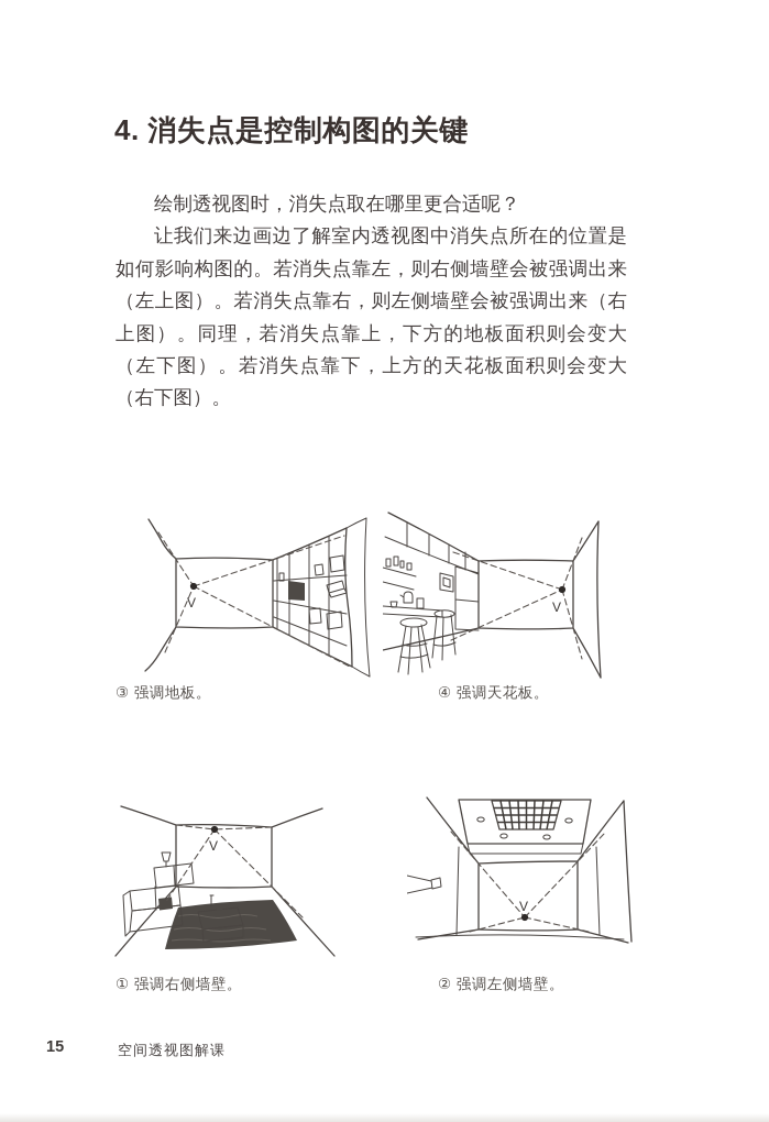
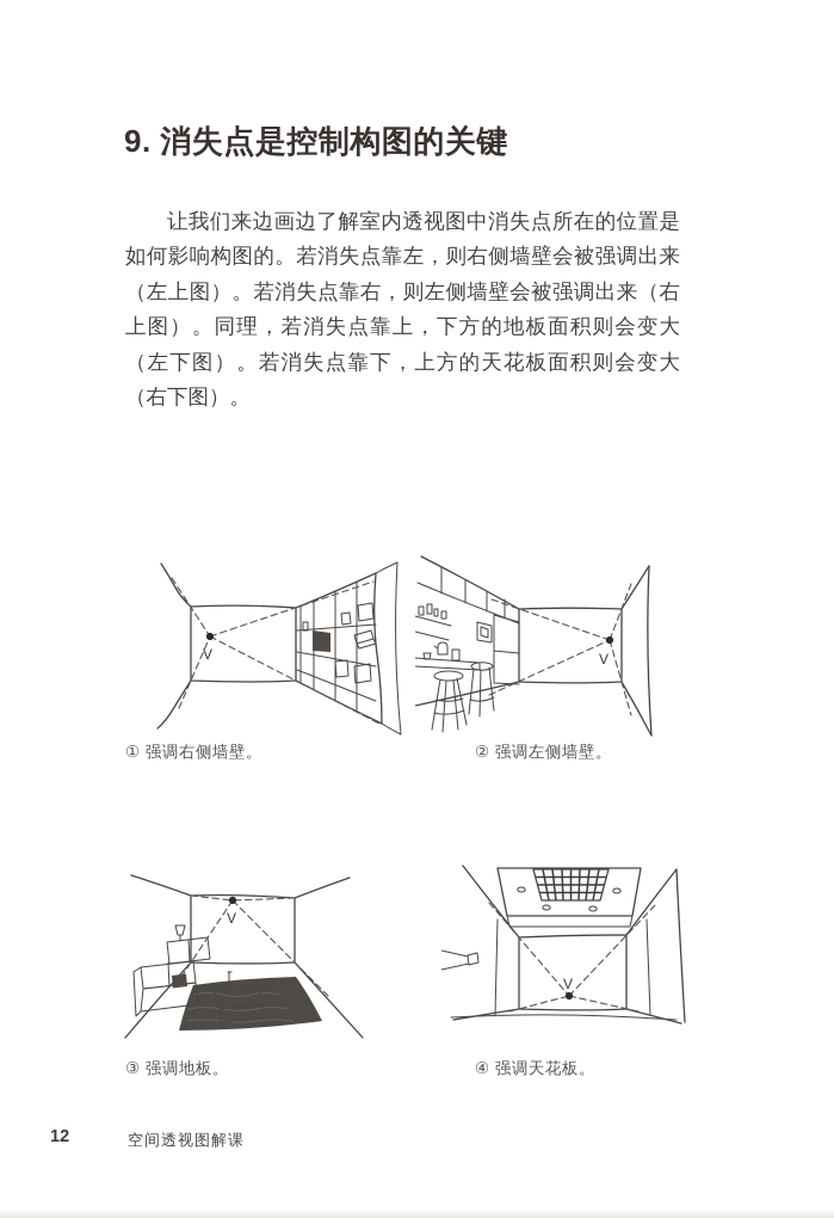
- 4. 消失点是控制构图的关键
+ 9. 消失点是控制构图的关键
- 绘制透视图时，消失点取在哪里更合适呢？
  让我们来边画边了解室内透视图中消失点所在的位置是如何影响构图的。若消失点靠左，则右侧墙壁会被强调出来（左上图）。若消失点靠右，则左侧墙壁会被强调出来（右上图）。同理，若消失点靠上，下方的地板面积则会变大（左下图）。若消失点靠下，上方的天花板面积则会变大（右下图）。
  V
  V
- ③ 强调地板。
+ ① 强调右侧墙壁。
- ④ 强调天花板。
+ ② 强调左侧墙壁。
  V
  V
- ① 强调右侧墙壁。
+ ③ 强调地板。
- ② 强调左侧墙壁。
+ ④ 强调天花板。
- 15
+ 12
  空间透视图解课
